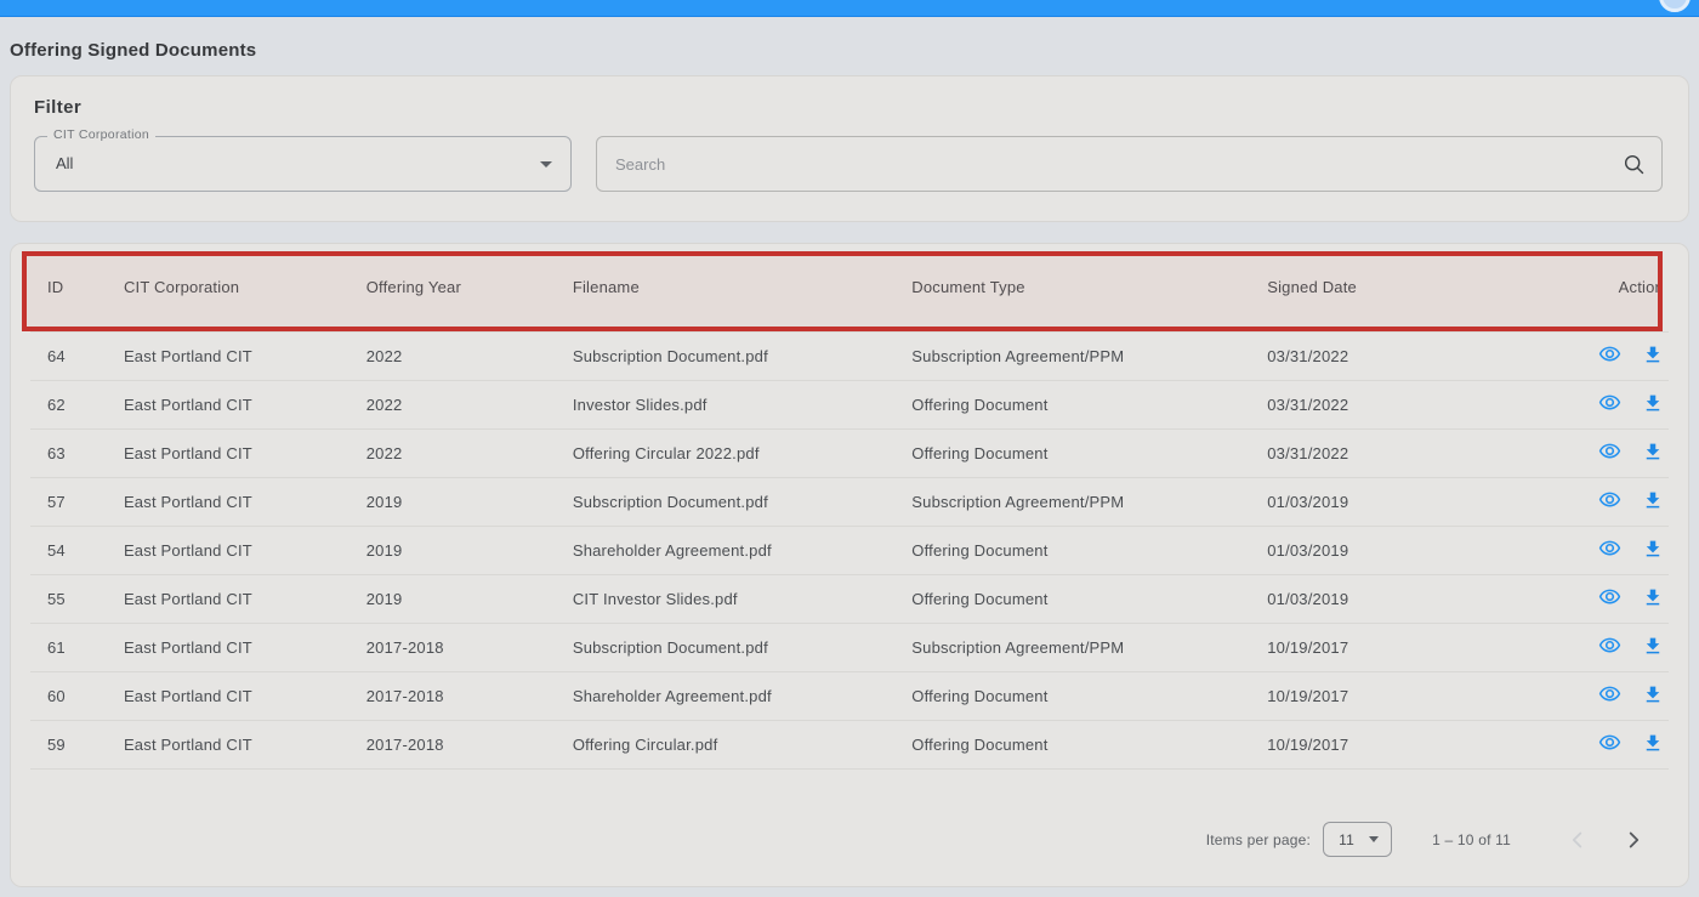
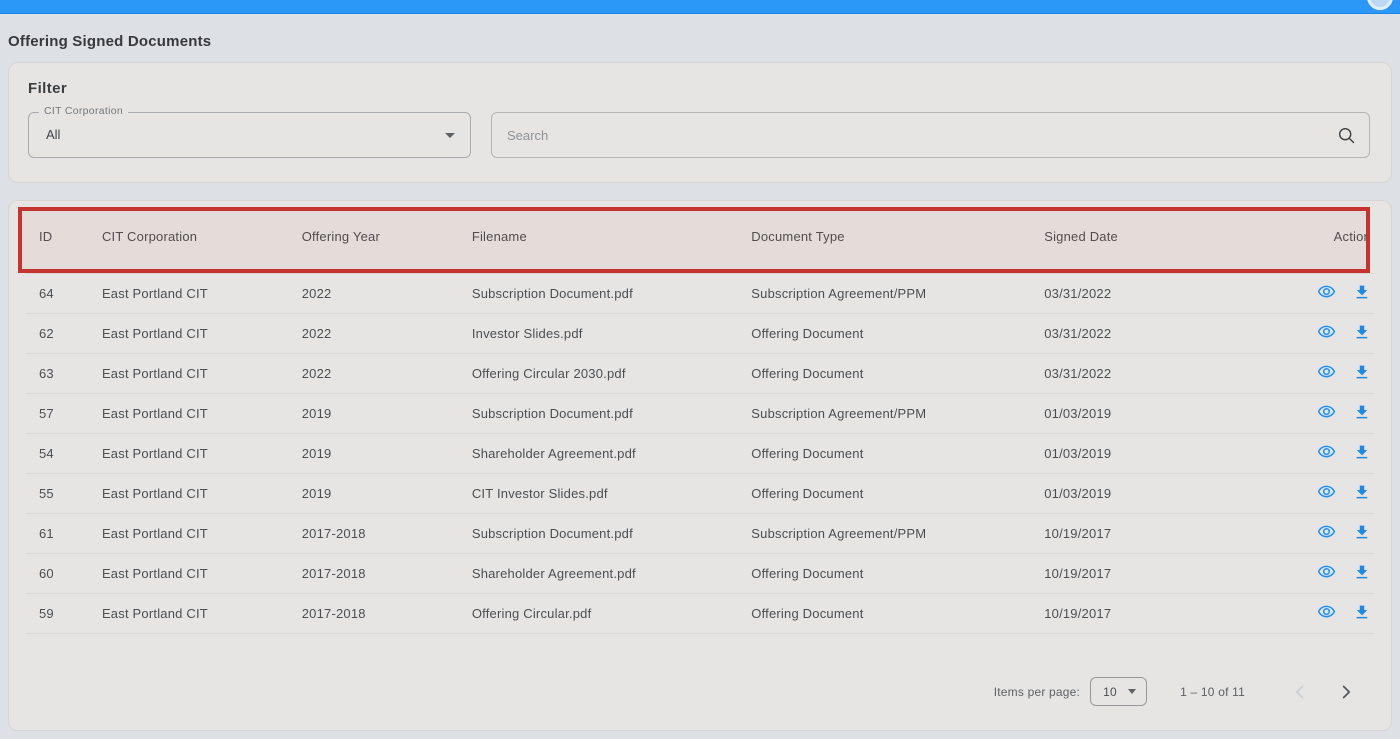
  Offering Signed Documents
  Filter
  CIT Corporation
  All
  Search
  ID	CIT Corporation	Offering Year	Filename	Document Type	Signed Date	Action
  64	East Portland CIT	2022	Subscription Document.pdf	Subscription Agreement/PPM	03/31/2022
  62	East Portland CIT	2022	Investor Slides.pdf	Offering Document	03/31/2022
- 63	East Portland CIT	2022	Offering Circular 2022.pdf	Offering Document	03/31/2022
+ 63	East Portland CIT	2022	Offering Circular 2030.pdf	Offering Document	03/31/2022
  57	East Portland CIT	2019	Subscription Document.pdf	Subscription Agreement/PPM	01/03/2019
  54	East Portland CIT	2019	Shareholder Agreement.pdf	Offering Document	01/03/2019
  55	East Portland CIT	2019	CIT Investor Slides.pdf	Offering Document	01/03/2019
  61	East Portland CIT	2017-2018	Subscription Document.pdf	Subscription Agreement/PPM	10/19/2017
  60	East Portland CIT	2017-2018	Shareholder Agreement.pdf	Offering Document	10/19/2017
  59	East Portland CIT	2017-2018	Offering Circular.pdf	Offering Document	10/19/2017
  Items per page:
- 11
+ 10
  1 – 10 of 11
